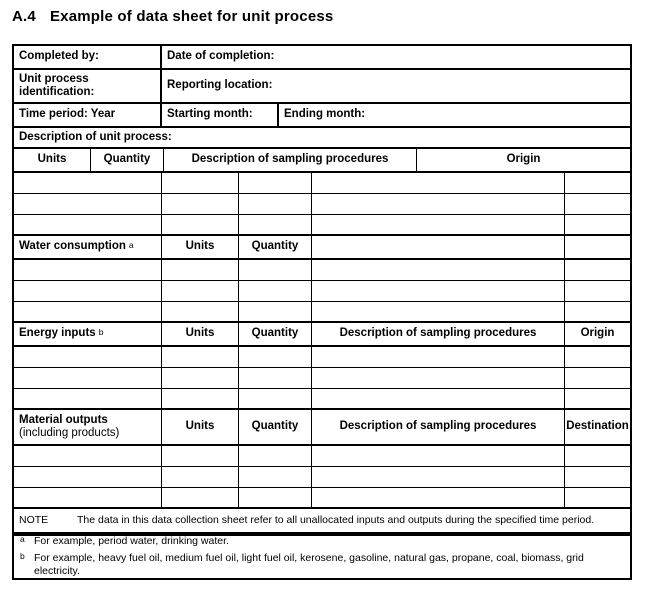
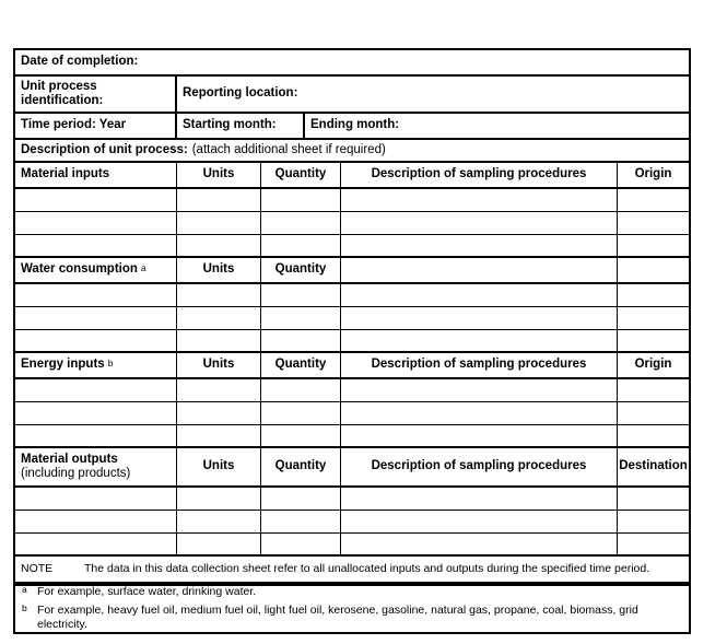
- A.4 Example of data sheet for unit process
- Completed by:
  Date of completion:
  Unit process identification:
  Reporting location:
  Time period: Year
  Starting month:
  Ending month:
  Description of unit process:
+ (attach additional sheet if required)
+ Material inputs
  Units
  Quantity
  Description of sampling procedures
  Origin
  Water consumption
  a
  Units
  Quantity
  Energy inputs
  b
  Units
  Quantity
  Description of sampling procedures
  Origin
  Material outputs
  (including products)
  Units
  Quantity
  Description of sampling procedures
  Destination
  NOTE
  The data in this data collection sheet refer to all unallocated inputs and outputs during the specified time period.
  a
- For example, period water, drinking water.
+ For example, surface water, drinking water.
  b
  For example, heavy fuel oil, medium fuel oil, light fuel oil, kerosene, gasoline, natural gas, propane, coal, biomass, grid electricity.
